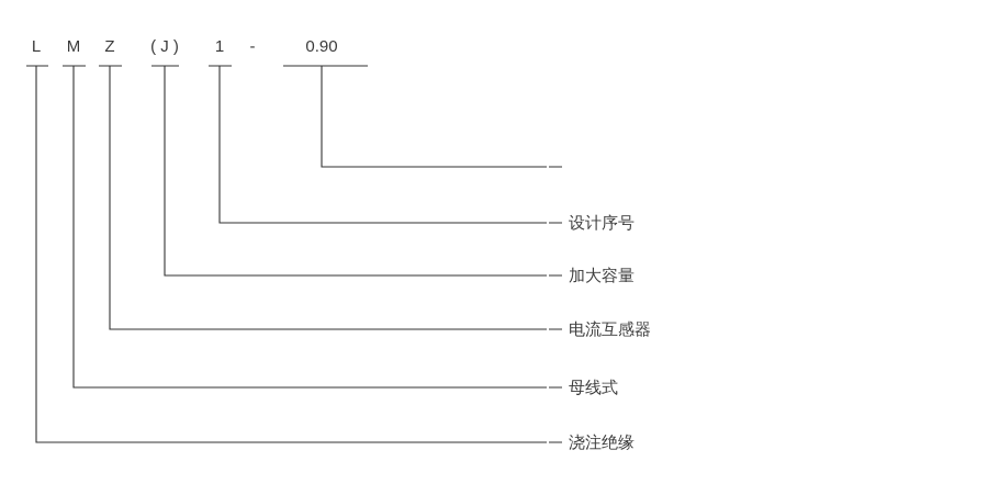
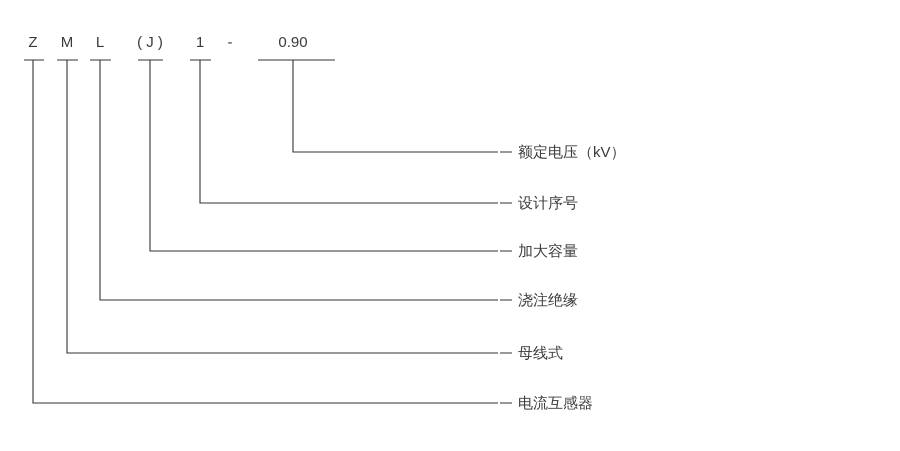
- L
+ Z
  M
- Z
+ L
  ( J )
  1
  -
  0.90
+ 额定电压（kV）
  设计序号
  加大容量
- 电流互感器
+ 浇注绝缘
  母线式
- 浇注绝缘
+ 电流互感器
